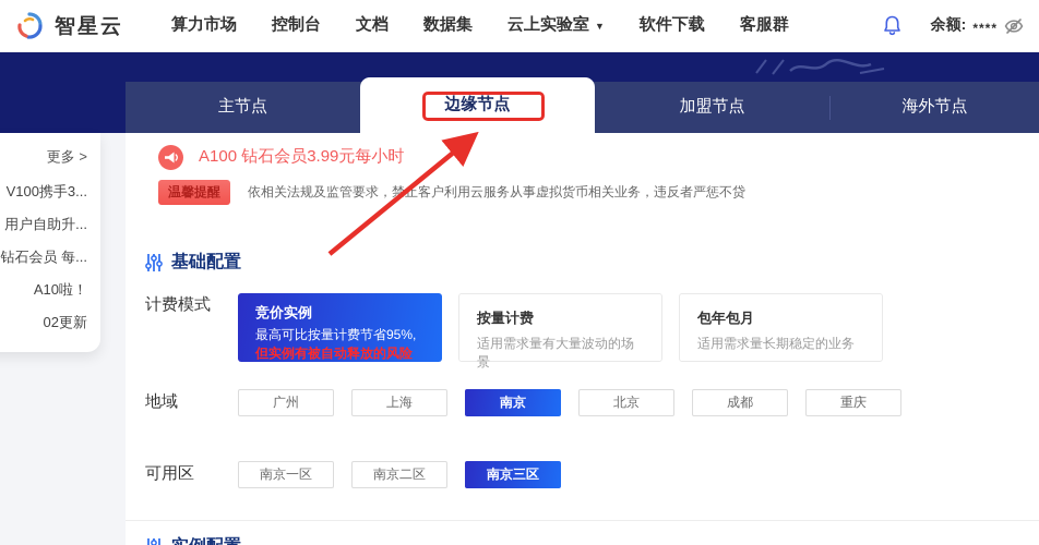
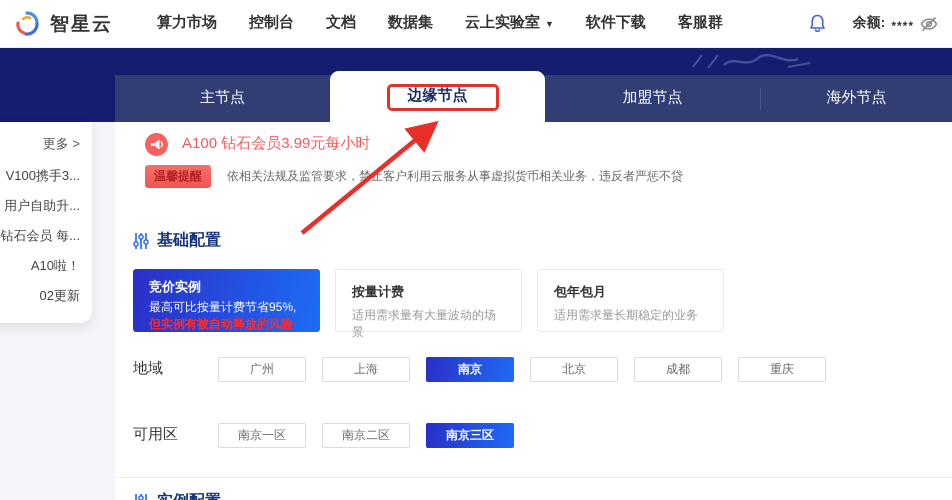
  智星云
  算力市场
  控制台
  文档
  数据集
  云上实验室
  ▼
  软件下载
  客服群
  余额:
  ****
  主节点
  边缘节点
  加盟节点
  海外节点
  更多 >
  V100携手3...
  用户自助升...
  钻石会员 每...
  A10啦！
  02更新
  A100 钻石会员3.99元每小时
  温馨提醒
  依相关法规及监管要求，禁止客户利用云服务从事虚拟货币相关业务，违反者严惩不贷
  基础配置
- 计费模式
  竞价实例
  最高可比按量计费节省95%,但实例有被自动释放的风险
  按量计费
  适用需求量有大量波动的场景
  包年包月
  适用需求量长期稳定的业务
  地域
  广州
  上海
  南京
  北京
  成都
  重庆
  可用区
  南京一区
  南京二区
  南京三区
